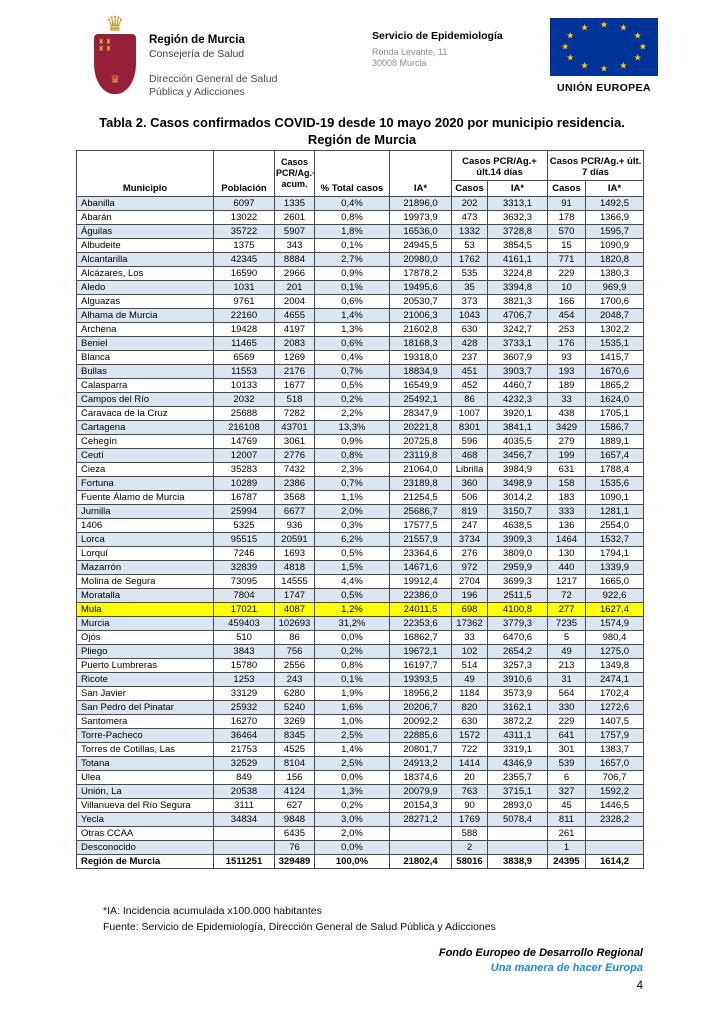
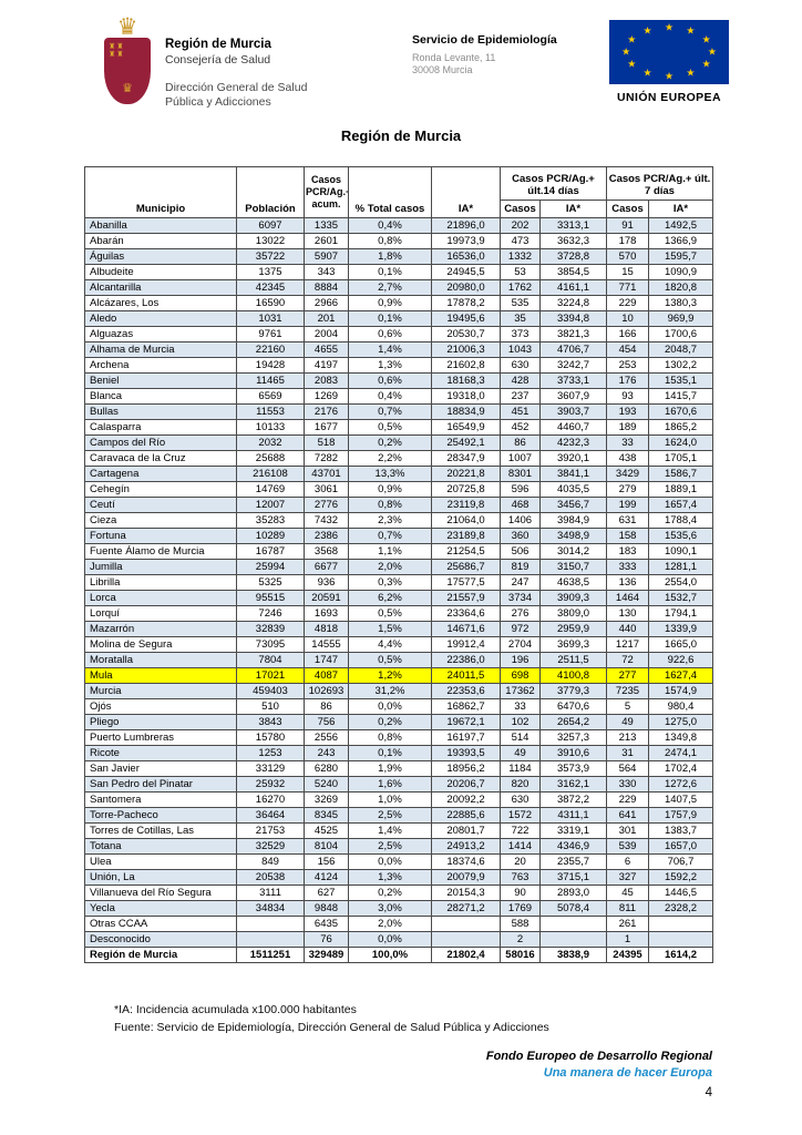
  ♛
  ♛
  Región de Murcia
  Consejería de Salud
  Dirección General de Salud Pública y Adicciones
  Servicio de Epidemiología
  Ronda Levante, 11
  30008 Murcia
  ★
  ★
  ★
  ★
  ★
  ★
  ★
  ★
  ★
  ★
  ★
  ★
  UNIÓN EUROPEA
- Tabla 2. Casos confirmados COVID-19 desde 10 mayo 2020 por municipio residencia.
  Región de Murcia
  Municipio	Población	Casos PCR/Ag. acum.	% Total casos	IA*	Casos PCR/Ag.+ últ.14 días	Casos PCR/Ag.+ últ. 7 días
  Casos	IA*	Casos	IA*
  Abanilla	6097	1335	0,4%	21896,0	202	3313,1	91	1492,5
  Abarán	13022	2601	0,8%	19973,9	473	3632,3	178	1366,9
  Águilas	35722	5907	1,8%	16536,0	1332	3728,8	570	1595,7
  Albudeite	1375	343	0,1%	24945,5	53	3854,5	15	1090,9
  Alcantarilla	42345	8884	2,7%	20980,0	1762	4161,1	771	1820,8
  Alcázares, Los	16590	2966	0,9%	17878,2	535	3224,8	229	1380,3
  Aledo	1031	201	0,1%	19495,6	35	3394,8	10	969,9
  Alguazas	9761	2004	0,6%	20530,7	373	3821,3	166	1700,6
  Alhama de Murcia	22160	4655	1,4%	21006,3	1043	4706,7	454	2048,7
  Archena	19428	4197	1,3%	21602,8	630	3242,7	253	1302,2
  Beniel	11465	2083	0,6%	18168,3	428	3733,1	176	1535,1
  Blanca	6569	1269	0,4%	19318,0	237	3607,9	93	1415,7
  Bullas	11553	2176	0,7%	18834,9	451	3903,7	193	1670,6
  Calasparra	10133	1677	0,5%	16549,9	452	4460,7	189	1865,2
  Campos del Río	2032	518	0,2%	25492,1	86	4232,3	33	1624,0
  Caravaca de la Cruz	25688	7282	2,2%	28347,9	1007	3920,1	438	1705,1
  Cartagena	216108	43701	13,3%	20221,8	8301	3841,1	3429	1586,7
  Cehegín	14769	3061	0,9%	20725,8	596	4035,5	279	1889,1
  Ceutí	12007	2776	0,8%	23119,8	468	3456,7	199	1657,4
- Cieza	35283	7432	2,3%	21064,0	Librilla	3984,9	631	1788,4
+ Cieza	35283	7432	2,3%	21064,0	1406	3984,9	631	1788,4
  Fortuna	10289	2386	0,7%	23189,8	360	3498,9	158	1535,6
  Fuente Álamo de Murcia	16787	3568	1,1%	21254,5	506	3014,2	183	1090,1
  Jumilla	25994	6677	2,0%	25686,7	819	3150,7	333	1281,1
- 1406	5325	936	0,3%	17577,5	247	4638,5	136	2554,0
+ Librilla	5325	936	0,3%	17577,5	247	4638,5	136	2554,0
  Lorca	95515	20591	6,2%	21557,9	3734	3909,3	1464	1532,7
  Lorquí	7246	1693	0,5%	23364,6	276	3809,0	130	1794,1
  Mazarrón	32839	4818	1,5%	14671,6	972	2959,9	440	1339,9
  Molina de Segura	73095	14555	4,4%	19912,4	2704	3699,3	1217	1665,0
  Moratalla	7804	1747	0,5%	22386,0	196	2511,5	72	922,6
  Mula	17021	4087	1,2%	24011,5	698	4100,8	277	1627,4
  Murcia	459403	102693	31,2%	22353,6	17362	3779,3	7235	1574,9
  Ojós	510	86	0,0%	16862,7	33	6470,6	5	980,4
  Pliego	3843	756	0,2%	19672,1	102	2654,2	49	1275,0
  Puerto Lumbreras	15780	2556	0,8%	16197,7	514	3257,3	213	1349,8
  Ricote	1253	243	0,1%	19393,5	49	3910,6	31	2474,1
  San Javier	33129	6280	1,9%	18956,2	1184	3573,9	564	1702,4
  San Pedro del Pinatar	25932	5240	1,6%	20206,7	820	3162,1	330	1272,6
  Santomera	16270	3269	1,0%	20092,2	630	3872,2	229	1407,5
  Torre-Pacheco	36464	8345	2,5%	22885,6	1572	4311,1	641	1757,9
  Torres de Cotillas, Las	21753	4525	1,4%	20801,7	722	3319,1	301	1383,7
  Totana	32529	8104	2,5%	24913,2	1414	4346,9	539	1657,0
  Ulea	849	156	0,0%	18374,6	20	2355,7	6	706,7
  Unión, La	20538	4124	1,3%	20079,9	763	3715,1	327	1592,2
  Villanueva del Río Segura	3111	627	0,2%	20154,3	90	2893,0	45	1446,5
  Yecla	34834	9848	3,0%	28271,2	1769	5078,4	811	2328,2
  Otras CCAA		6435	2,0%		588		261
  Desconocido		76	0,0%		2		1
  Región de Murcia	1511251	329489	100,0%	21802,4	58016	3838,9	24395	1614,2
  *IA: Incidencia acumulada x100.000 habitantes
  Fuente: Servicio de Epidemiología, Dirección General de Salud Pública y Adicciones
  Fondo Europeo de Desarrollo Regional
  Una manera de hacer Europa
  4
